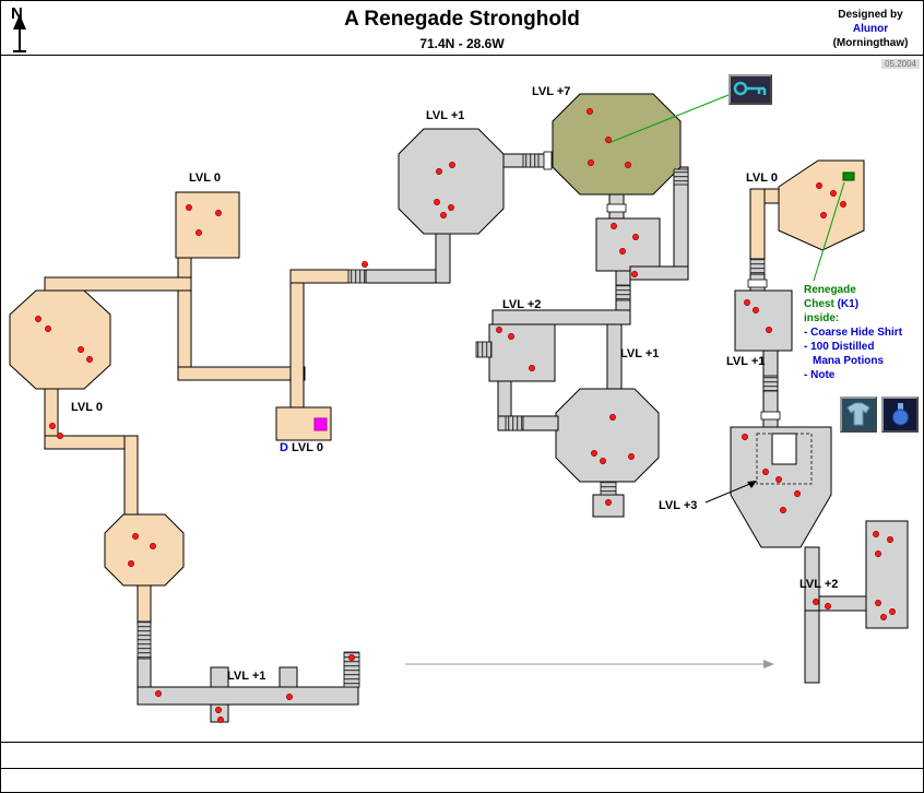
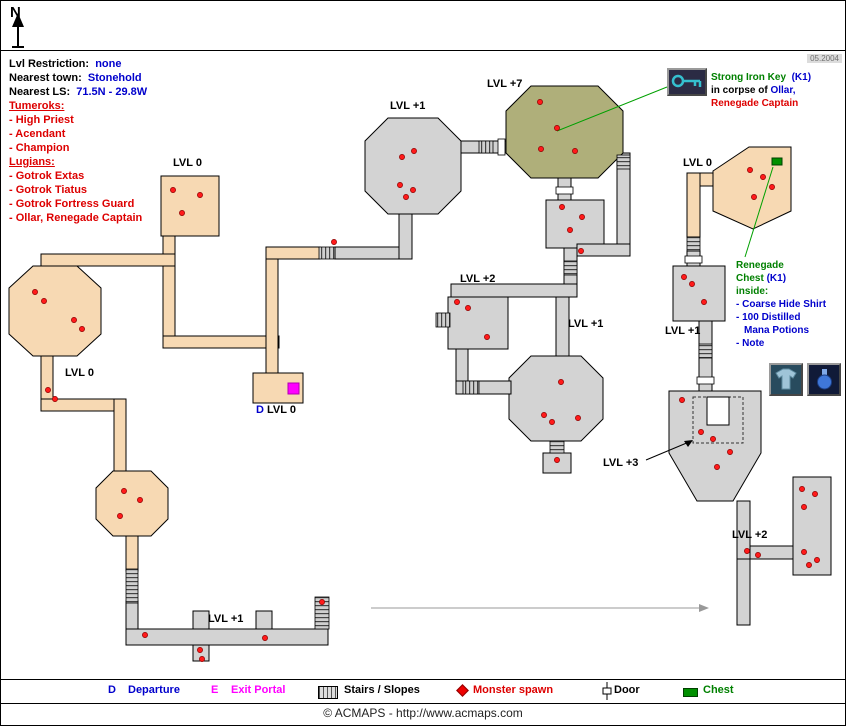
  N
- A Renegade Stronghold
- 71.4N - 28.6W
- Designed by
- Alunor
- (Morningthaw)
  05.2004
+ Lvl Restriction: none
+ Nearest town: Stonehold
+ Nearest LS: 71.5N - 29.8W
+ Tumeroks:
+ - High Priest
+ - Acendant
+ - Champion
+ Lugians:
+ - Gotrok Extas
+ - Gotrok Tiatus
+ - Gotrok Fortress Guard
+ - Ollar, Renegade Captain
+ Strong Iron Key (K1)
+ in corpse of Ollar,
+ Renegade Captain
  Renegade
  Chest (K1)
  inside:
  - Coarse Hide Shirt
  - 100 Distilled
  Mana Potions
  - Note
  LVL 0
  LVL 0
  LVL +1
  LVL +7
  LVL +2
  LVL +1
  LVL 0
  LVL +1
  LVL +3
  LVL +2
  LVL +1
  D LVL 0
+ D
+ Departure
+ E
+ Exit Portal
+ Stairs / Slopes
+ Monster spawn
+ Door
+ Chest
+ © ACMAPS - http://www.acmaps.com
